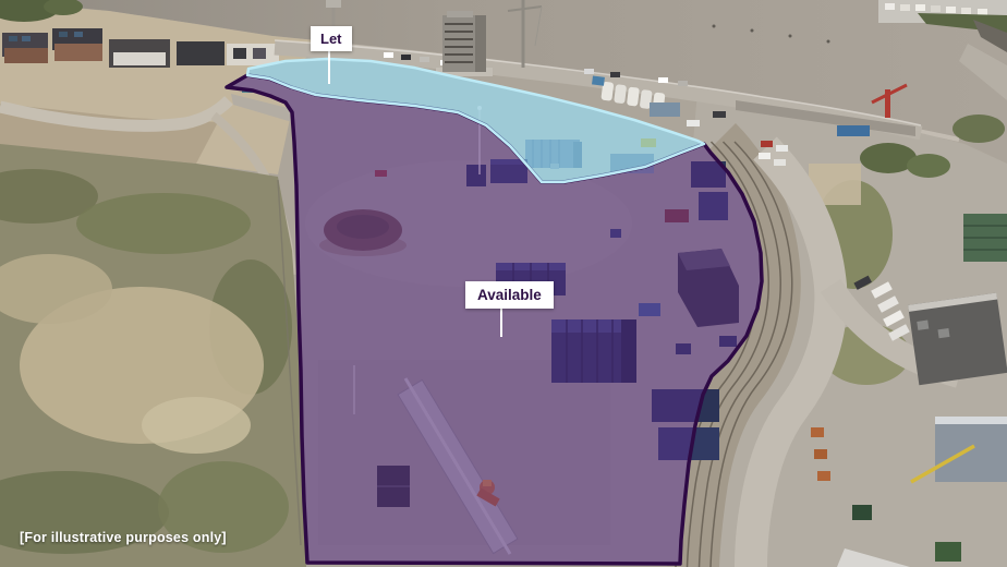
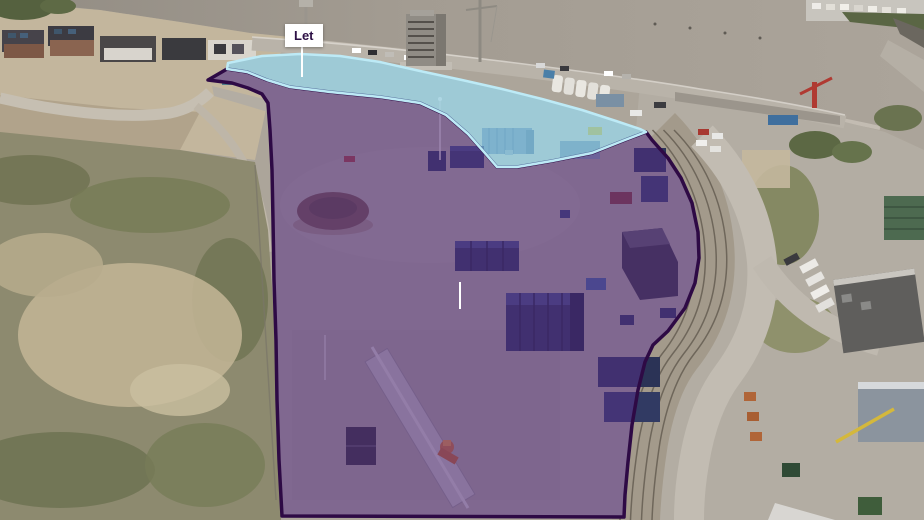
  Let
- Available
- [For illustrative purposes only]
